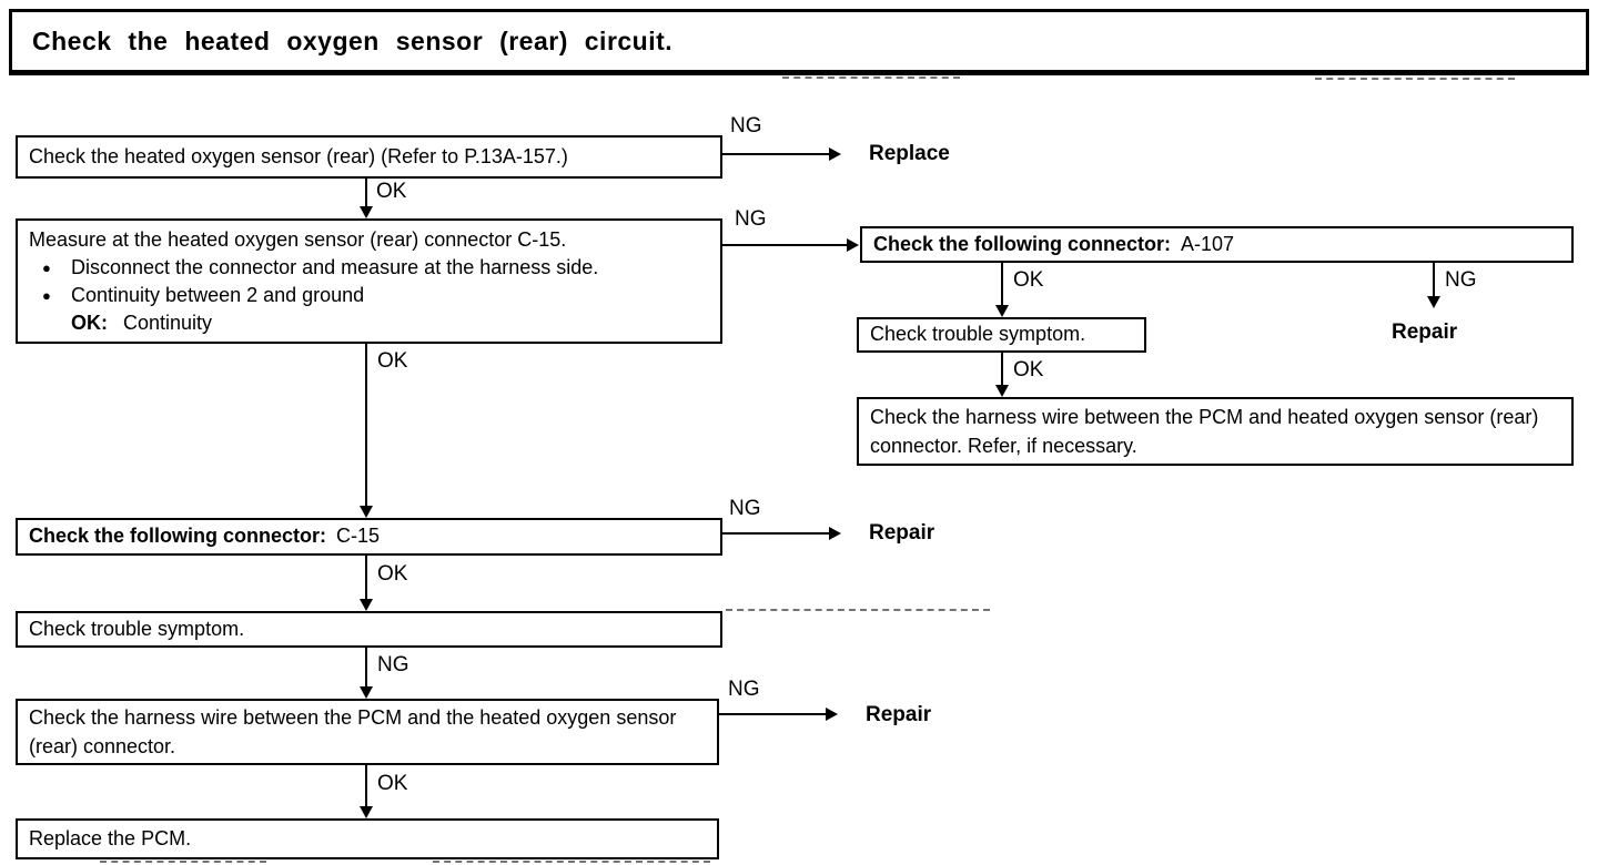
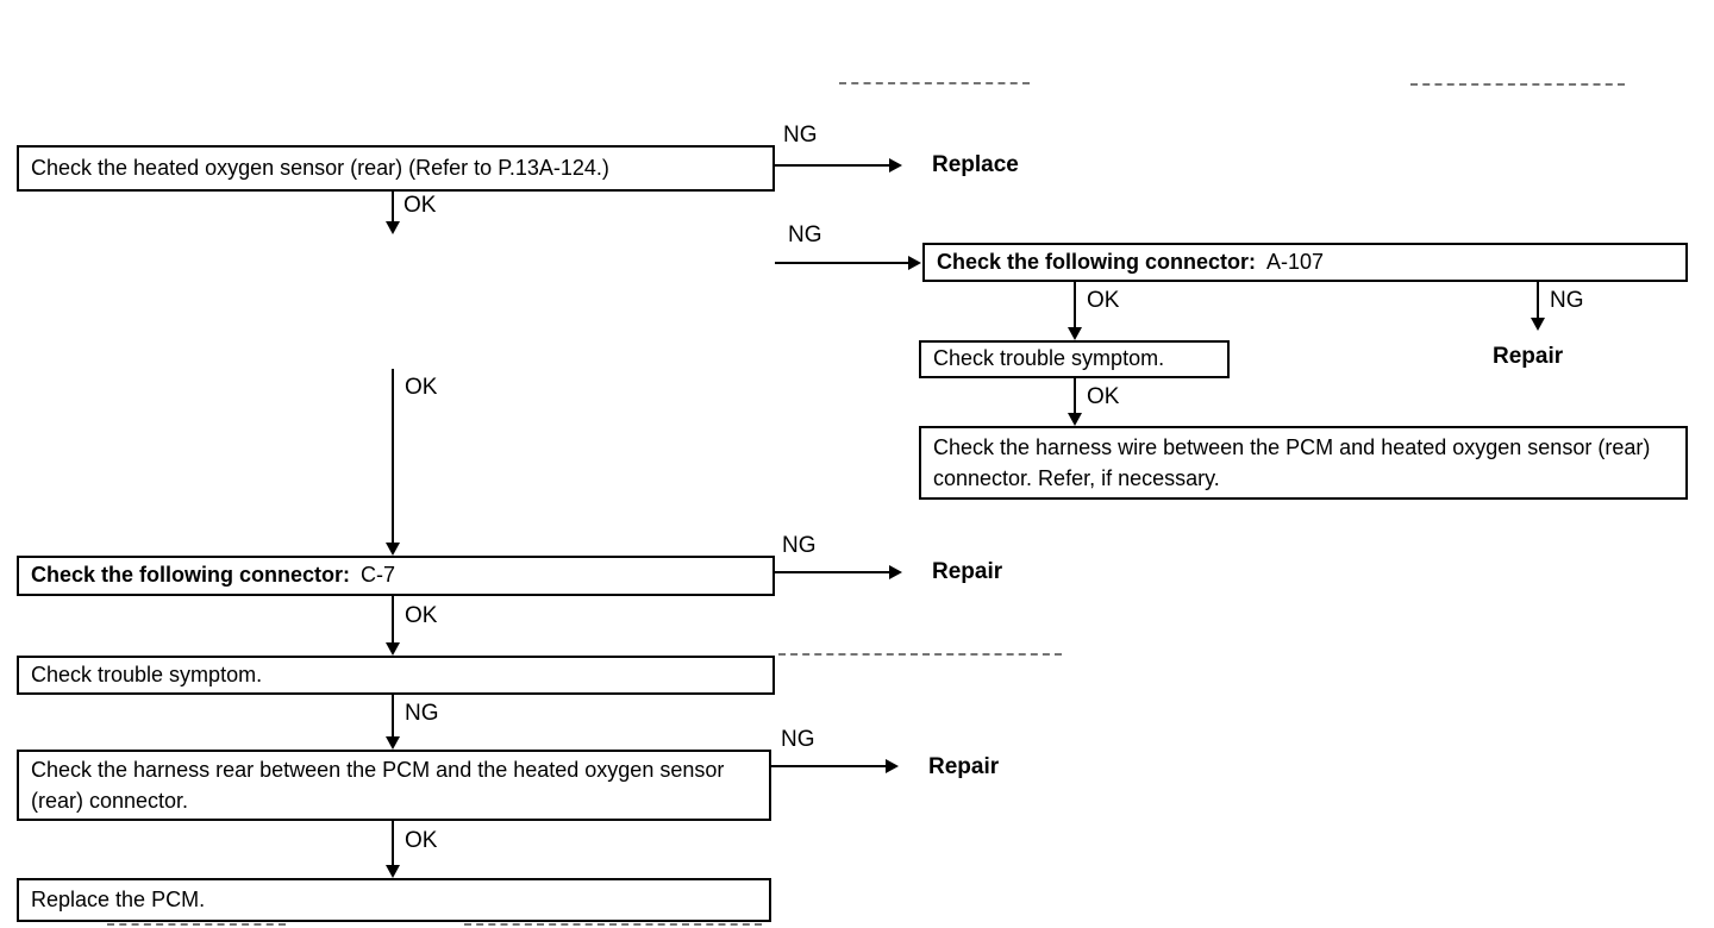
- Check the heated oxygen sensor (rear) circuit.
- Check the heated oxygen sensor (rear) (Refer to P.13A-157.)
+ Check the heated oxygen sensor (rear) (Refer to P.13A-124.)
  NG
  Replace
  OK
- Measure at the heated oxygen sensor (rear) connector C-15.
- ● Disconnect the connector and measure at the harness side.
- ● Continuity between 2 and ground
- OK: Continuity
  NG
  Check the following connector:
  A-107
  OK
  NG
  Repair
  Check trouble symptom.
  OK
  Check the harness wire between the PCM and heated oxygen sensor (rear) connector. Refer, if necessary.
  OK
  Check the following connector:
- C-15
+ C-7
  NG
  Repair
  OK
  Check trouble symptom.
  NG
- Check the harness wire between the PCM and the heated oxygen sensor (rear) connector.
+ Check the harness rear between the PCM and the heated oxygen sensor (rear) connector.
  NG
  Repair
  OK
  Replace the PCM.
